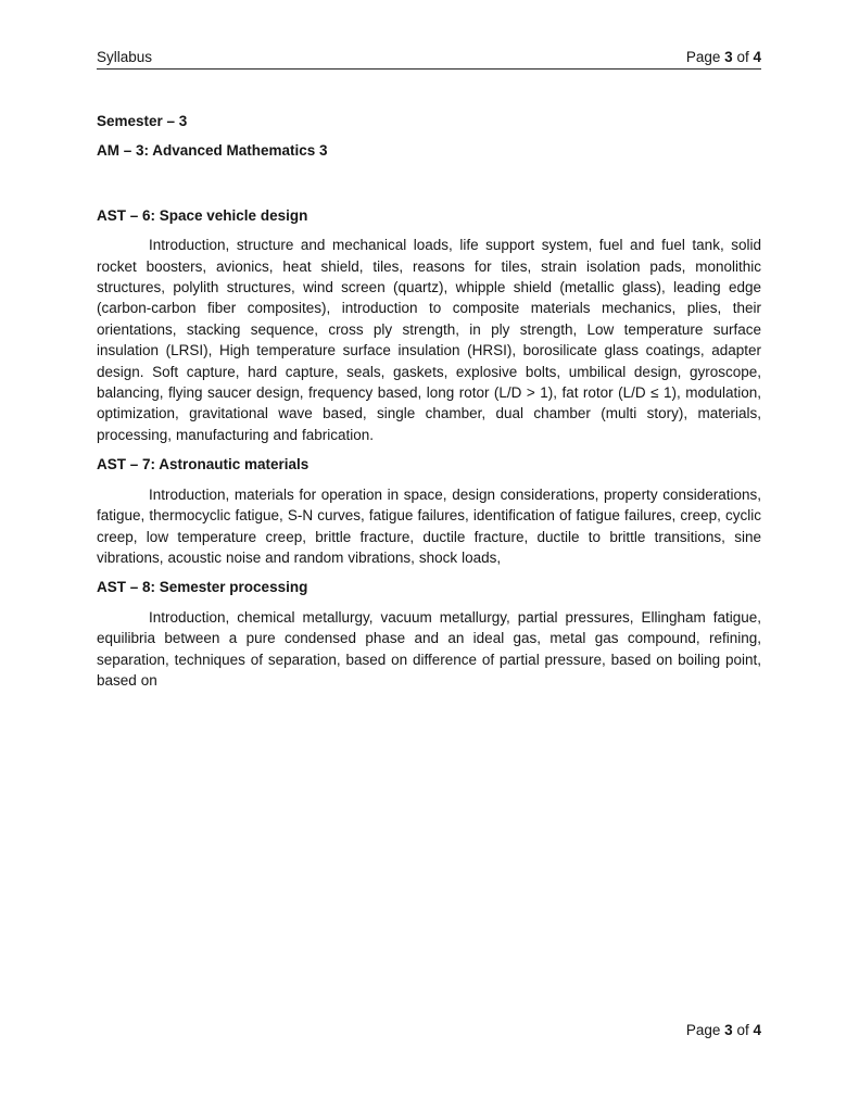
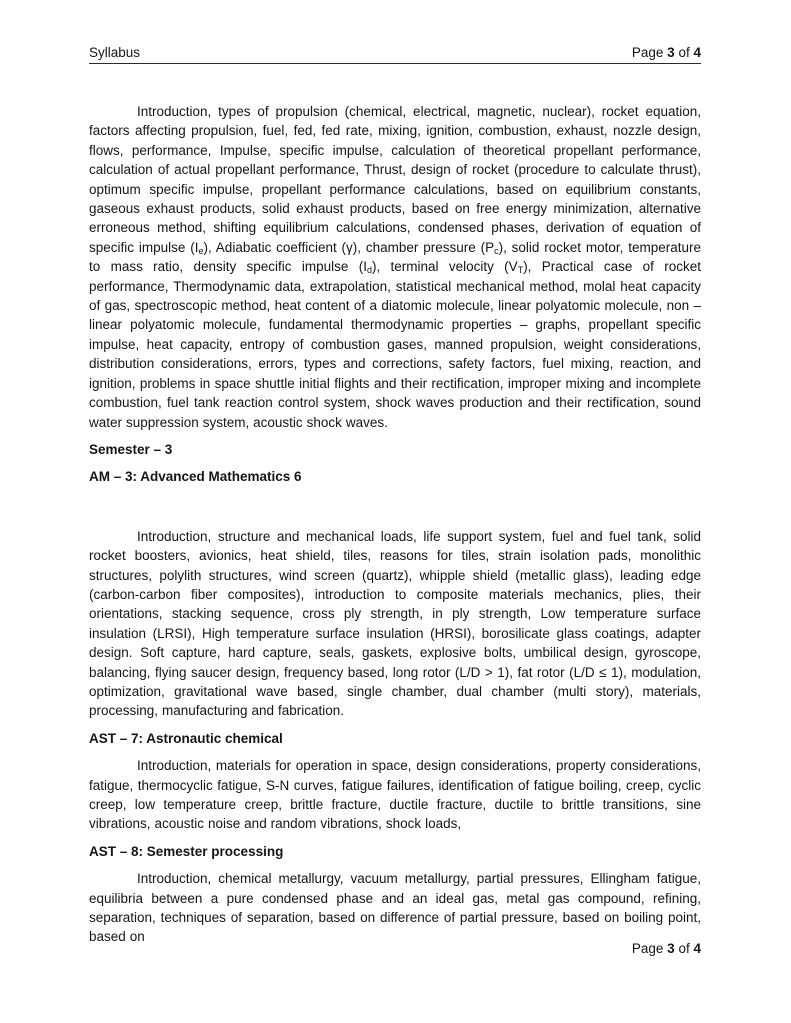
  Syllabus
  Page 3 of 4
+ Introduction, types of propulsion (chemical, electrical, magnetic, nuclear), rocket equation, factors affecting propulsion, fuel, fed, fed rate, mixing, ignition, combustion, exhaust, nozzle design, flows, performance, Impulse, specific impulse, calculation of theoretical propellant performance, calculation of actual propellant performance, Thrust, design of rocket (procedure to calculate thrust), optimum specific impulse, propellant performance calculations, based on equilibrium constants, gaseous exhaust products, solid exhaust products, based on free energy minimization, alternative erroneous method, shifting equilibrium calculations, condensed phases, derivation of equation of specific impulse (Ie), Adiabatic coefficient (γ), chamber pressure (Pc), solid rocket motor, temperature to mass ratio, density specific impulse (Id), terminal velocity (VT), Practical case of rocket performance, Thermodynamic data, extrapolation, statistical mechanical method, molal heat capacity of gas, spectroscopic method, heat content of a diatomic molecule, linear polyatomic molecule, non – linear polyatomic molecule, fundamental thermodynamic properties – graphs, propellant specific impulse, heat capacity, entropy of combustion gases, manned propulsion, weight considerations, distribution considerations, errors, types and corrections, safety factors, fuel mixing, reaction, and ignition, problems in space shuttle initial flights and their rectification, improper mixing and incomplete combustion, fuel tank reaction control system, shock waves production and their rectification, sound water suppression system, acoustic shock waves.
  Semester – 3
- AM – 3: Advanced Mathematics 3
+ AM – 3: Advanced Mathematics 6
- AST – 6: Space vehicle design
  Introduction, structure and mechanical loads, life support system, fuel and fuel tank, solid rocket boosters, avionics, heat shield, tiles, reasons for tiles, strain isolation pads, monolithic structures, polylith structures, wind screen (quartz), whipple shield (metallic glass), leading edge (carbon-carbon fiber composites), introduction to composite materials mechanics, plies, their orientations, stacking sequence, cross ply strength, in ply strength, Low temperature surface insulation (LRSI), High temperature surface insulation (HRSI), borosilicate glass coatings, adapter design. Soft capture, hard capture, seals, gaskets, explosive bolts, umbilical design, gyroscope, balancing, flying saucer design, frequency based, long rotor (L/D > 1), fat rotor (L/D ≤ 1), modulation, optimization, gravitational wave based, single chamber, dual chamber (multi story), materials, processing, manufacturing and fabrication.
- AST – 7: Astronautic materials
+ AST – 7: Astronautic chemical
- Introduction, materials for operation in space, design considerations, property considerations, fatigue, thermocyclic fatigue, S-N curves, fatigue failures, identification of fatigue failures, creep, cyclic creep, low temperature creep, brittle fracture, ductile fracture, ductile to brittle transitions, sine vibrations, acoustic noise and random vibrations, shock loads,
+ Introduction, materials for operation in space, design considerations, property considerations, fatigue, thermocyclic fatigue, S-N curves, fatigue failures, identification of fatigue boiling, creep, cyclic creep, low temperature creep, brittle fracture, ductile fracture, ductile to brittle transitions, sine vibrations, acoustic noise and random vibrations, shock loads,
  AST – 8: Semester processing
  Introduction, chemical metallurgy, vacuum metallurgy, partial pressures, Ellingham fatigue, equilibria between a pure condensed phase and an ideal gas, metal gas compound, refining, separation, techniques of separation, based on difference of partial pressure, based on boiling point, based on
  Page 3 of 4
